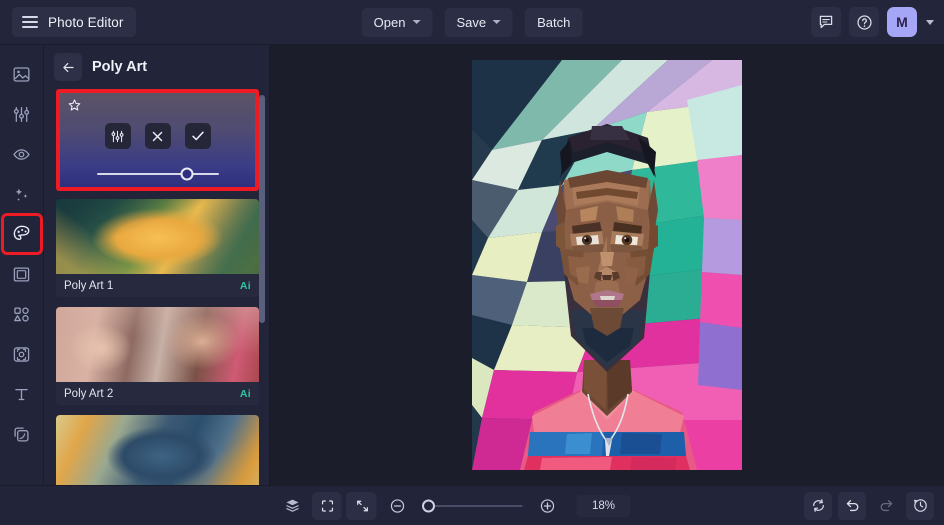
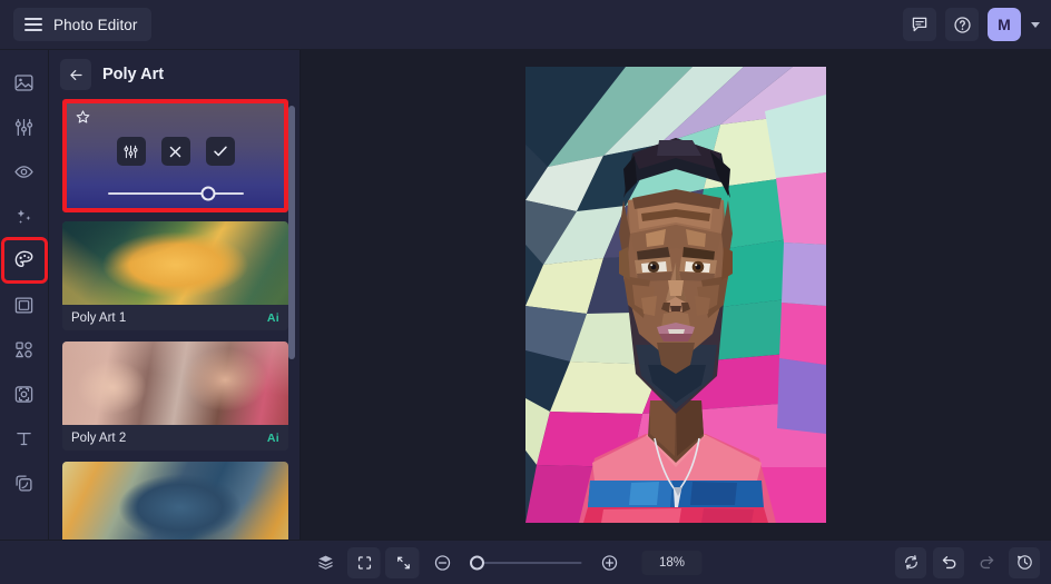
  Photo Editor
- Open
- Save
- Batch
  M
  Poly Art
  Poly Art 1
  Ai
  Poly Art 2
  Ai
  18%
